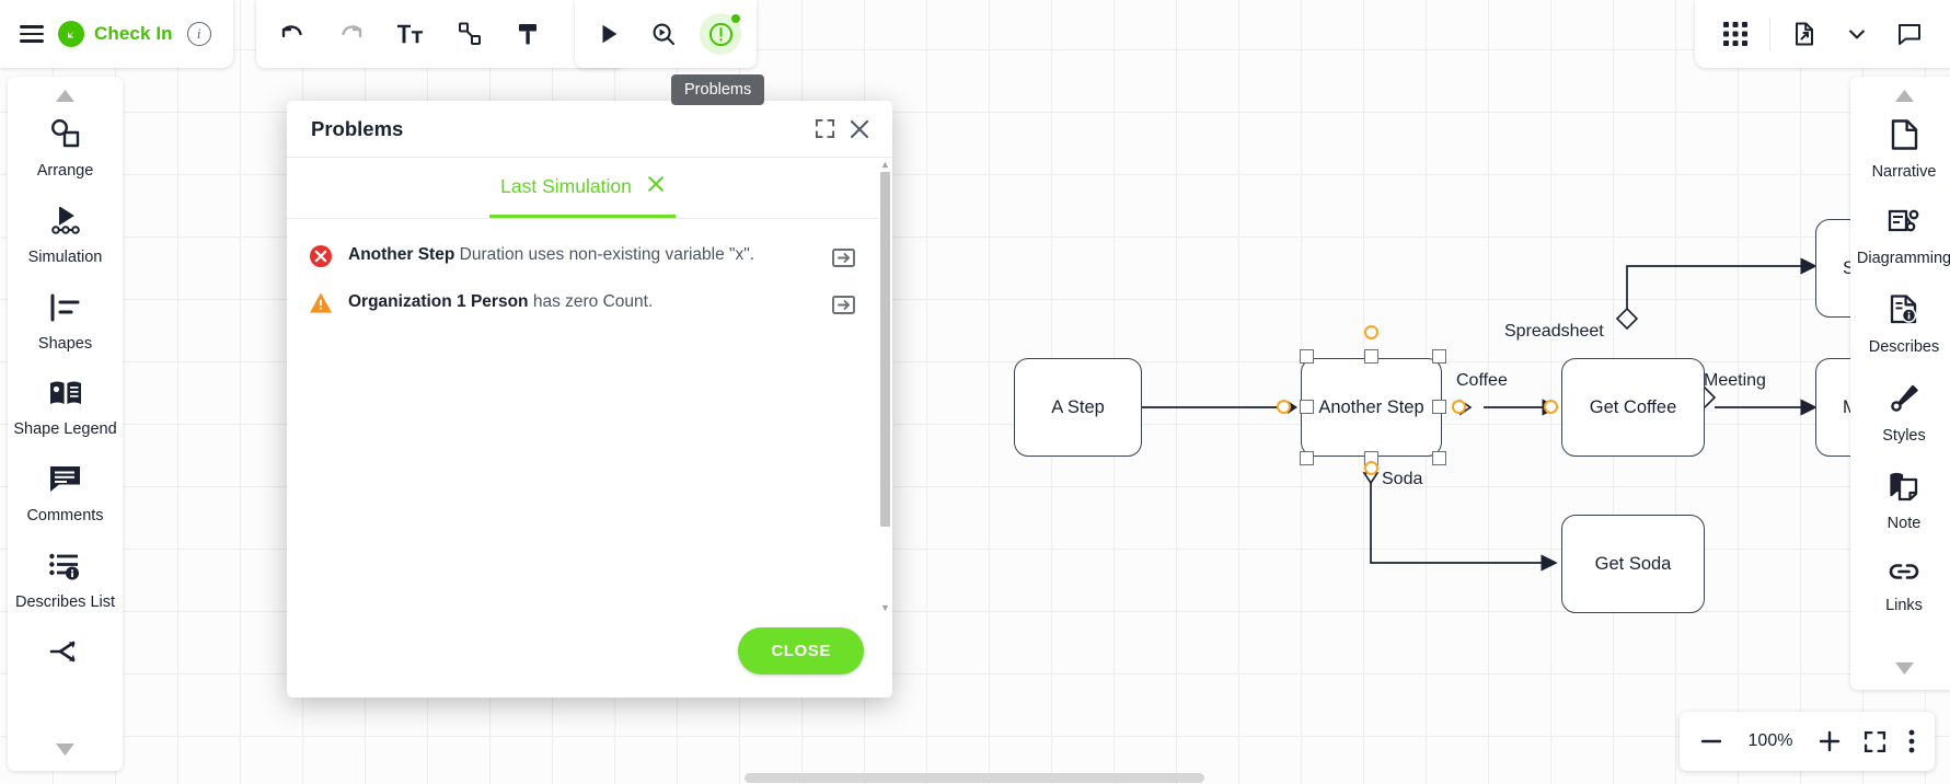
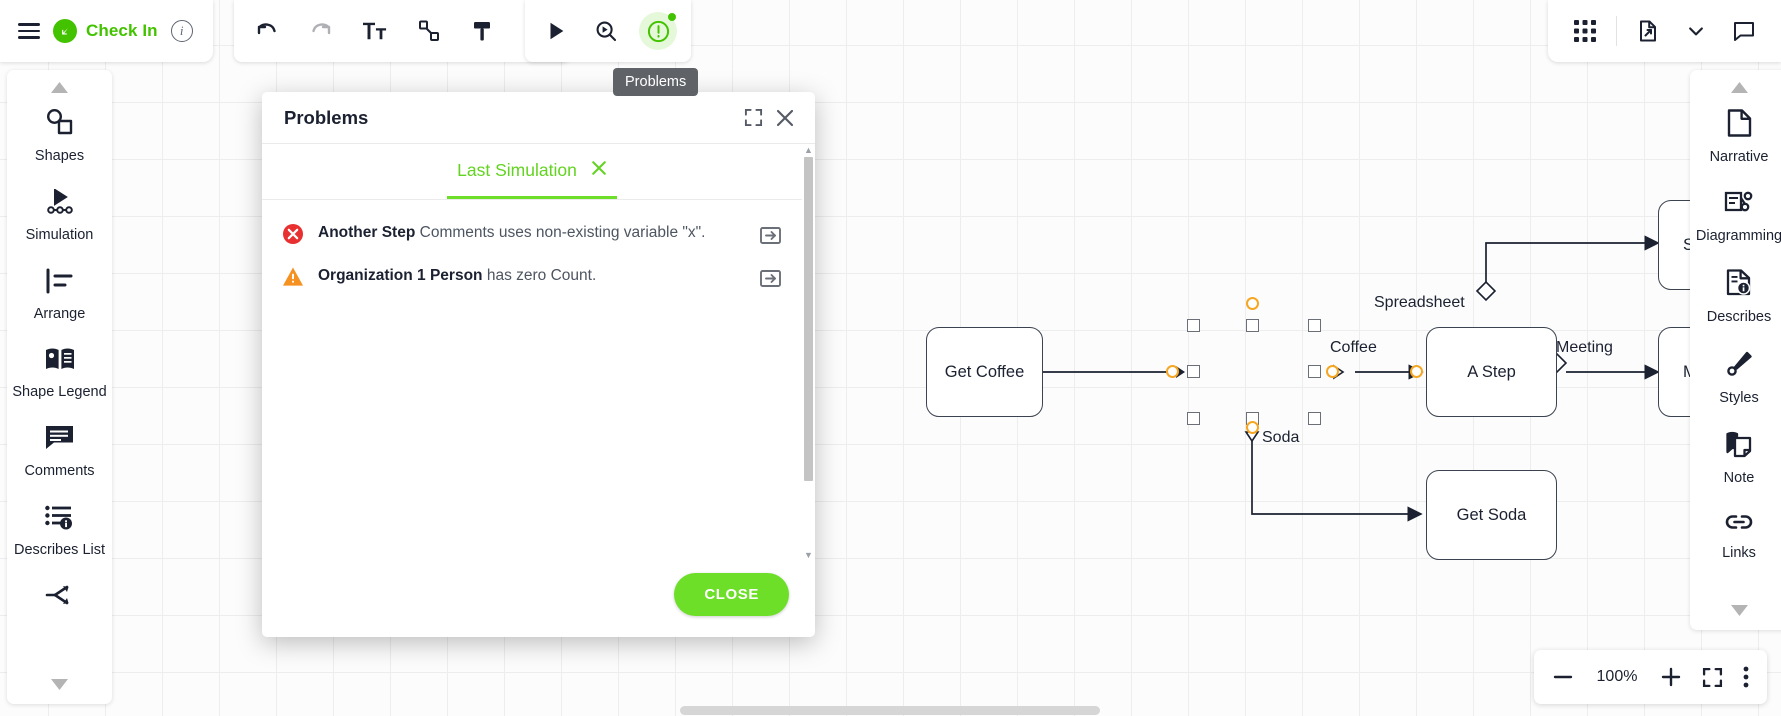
- A Step
+ Get Coffee
- Another Step
- Get Coffee
+ A Step
  Get Soda
  Coffee
  Soda
  Spreadsheet
  Meeting
  Check In
  i
- Arrange
+ Shapes
  Simulation
- Shapes
+ Arrange
  Shape Legend
  Comments
  Describes List
  Narrative
  Diagramming
  Describes
  Styles
  Note
  Links
  Problems
  Problems
  Last Simulation
- Another Step Duration uses non-existing variable "x".
+ Another Step Comments uses non-existing variable "x".
  Organization 1 Person has zero Count.
  ▲
  ▼
  CLOSE
  100%
